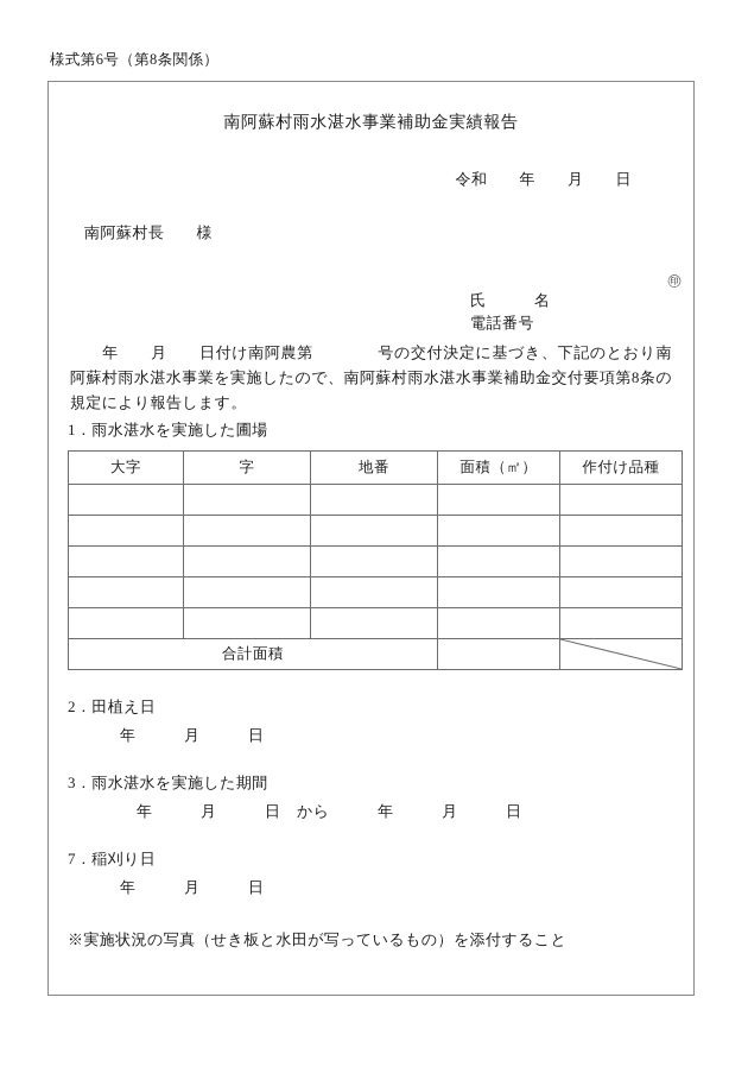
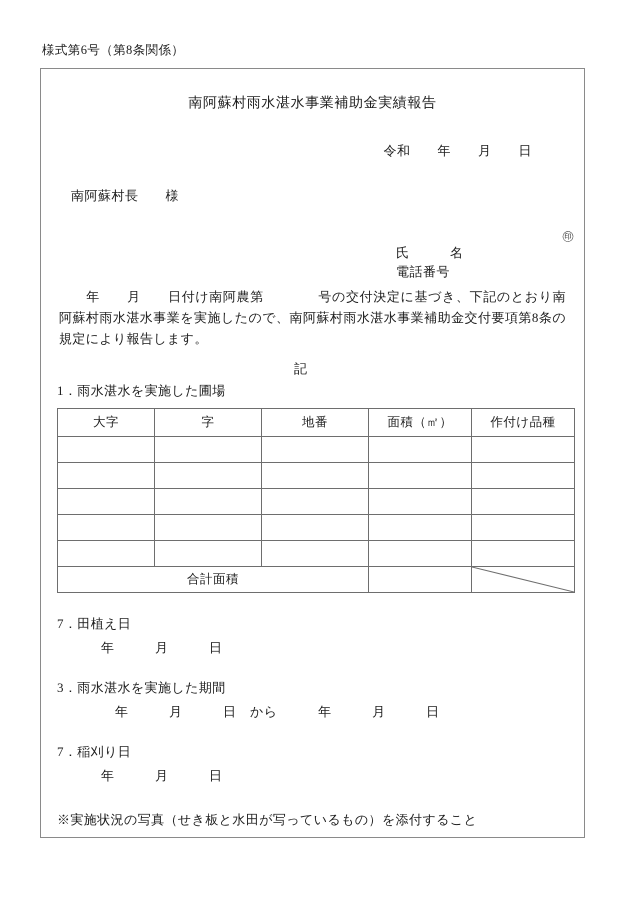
  様式第6号（第8条関係）
  南阿蘇村雨水湛水事業補助金実績報告
  令和 年 月 日
  南阿蘇村長 様
  氏 名
  ㊞
  電話番号
  年 月 日付け南阿農第 号の交付決定に基づき、下記のとおり南阿蘇村雨水湛水事業を実施したので、南阿蘇村雨水湛水事業補助金交付要項第8条の規定により報告します。
+ 記
  1．雨水湛水を実施した圃場
  大字	字	地番	面積（㎡）	作付け品種
  合計面積
- 2．田植え日
+ 7．田植え日
  年 月 日
  3．雨水湛水を実施した期間
  年 月 日 から 年 月 日
  7．稲刈り日
  年 月 日
  ※実施状況の写真（せき板と水田が写っているもの）を添付すること
